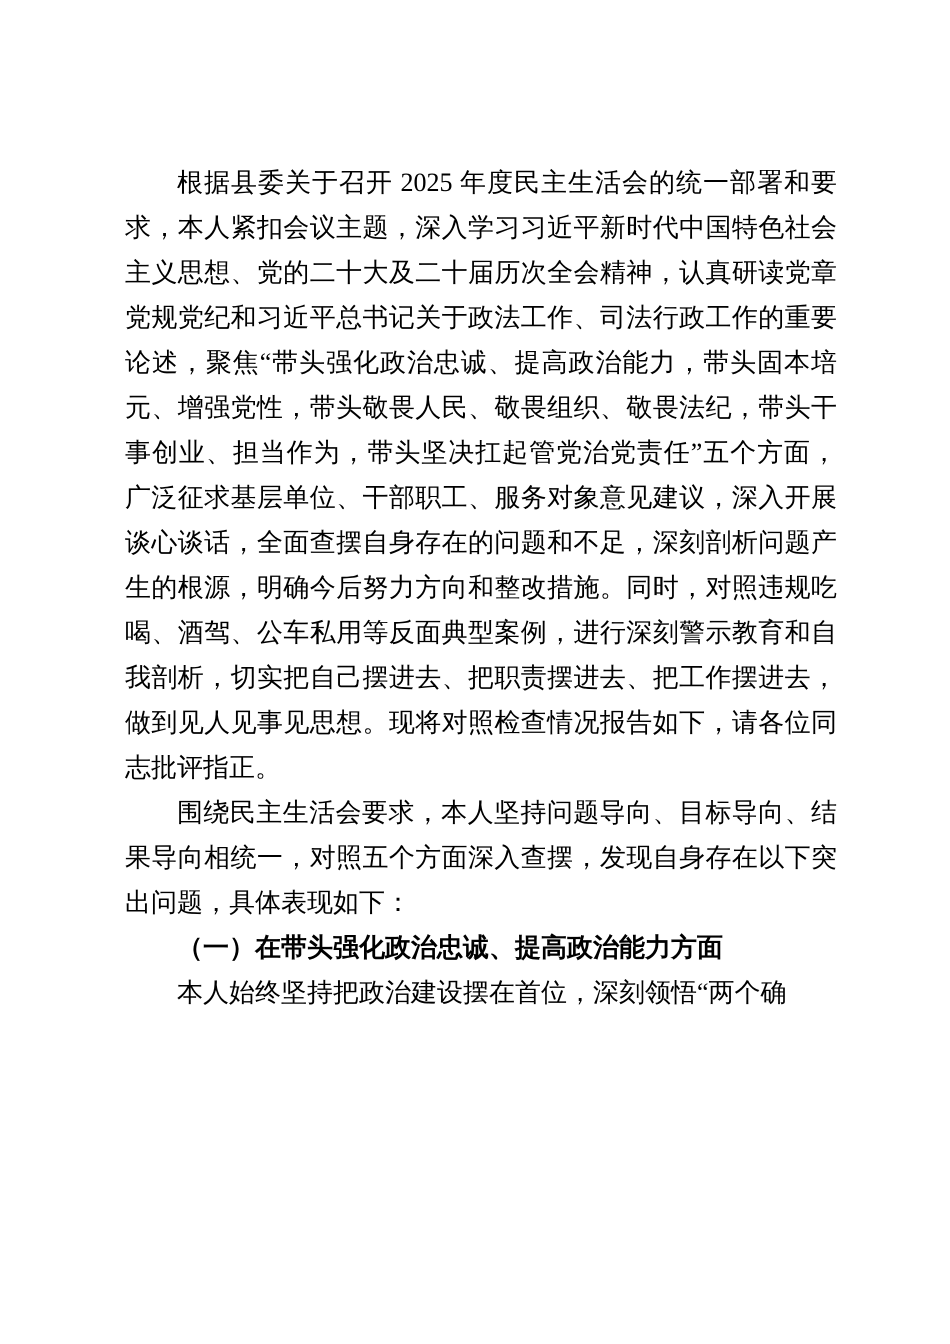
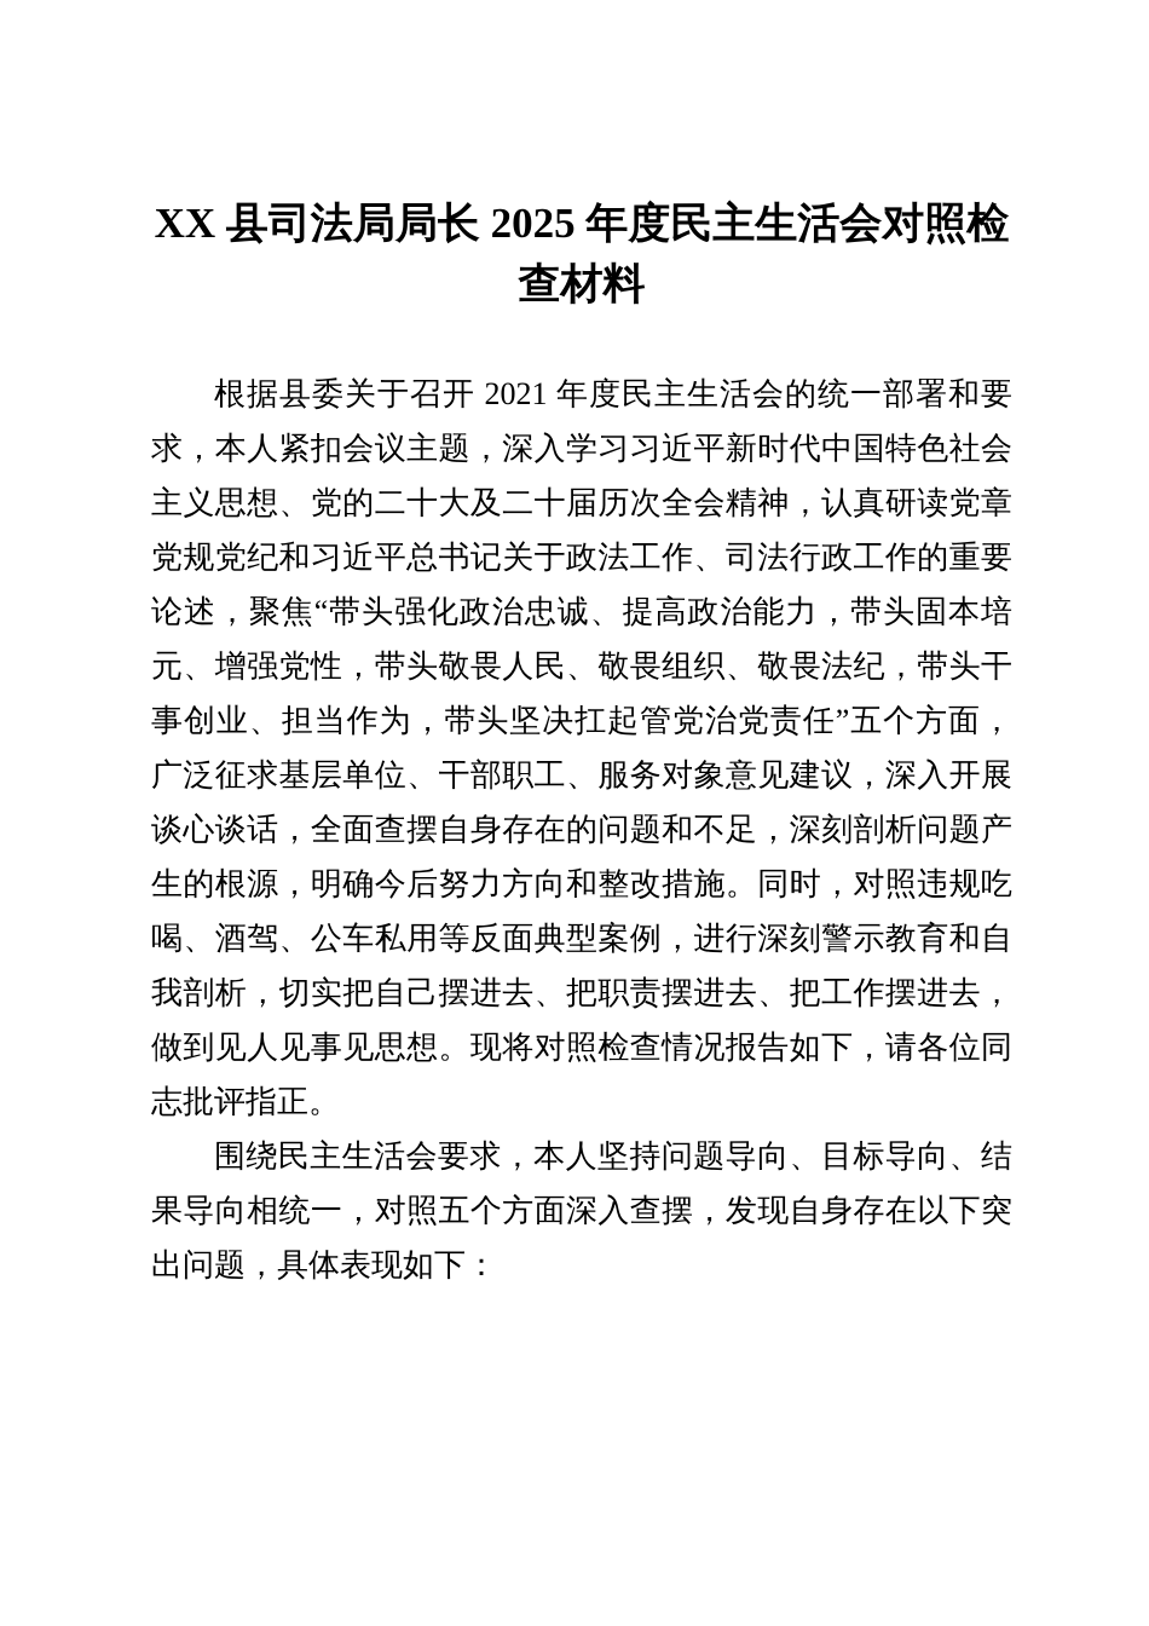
+ XX 县司法局局长 2025 年度民主生活会对照检查材料
- 根据县委关于召开 2025 年度民主生活会的统一部署和要求，本人紧扣会议主题，深入学习习近平新时代中国特色社会主义思想、党的二十大及二十届历次全会精神，认真研读党章党规党纪和习近平总书记关于政法工作、司法行政工作的重要论述，聚焦“带头强化政治忠诚、提高政治能力，带头固本培元、增强党性，带头敬畏人民、敬畏组织、敬畏法纪，带头干事创业、担当作为，带头坚决扛起管党治党责任”五个方面，广泛征求基层单位、干部职工、服务对象意见建议，深入开展谈心谈话，全面查摆自身存在的问题和不足，深刻剖析问题产生的根源，明确今后努力方向和整改措施。同时，对照违规吃喝、酒驾、公车私用等反面典型案例，进行深刻警示教育和自我剖析，切实把自己摆进去、把职责摆进去、把工作摆进去，做到见人见事见思想。现将对照检查情况报告如下，请各位同志批评指正。
+ 根据县委关于召开 2021 年度民主生活会的统一部署和要求，本人紧扣会议主题，深入学习习近平新时代中国特色社会主义思想、党的二十大及二十届历次全会精神，认真研读党章党规党纪和习近平总书记关于政法工作、司法行政工作的重要论述，聚焦“带头强化政治忠诚、提高政治能力，带头固本培元、增强党性，带头敬畏人民、敬畏组织、敬畏法纪，带头干事创业、担当作为，带头坚决扛起管党治党责任”五个方面，广泛征求基层单位、干部职工、服务对象意见建议，深入开展谈心谈话，全面查摆自身存在的问题和不足，深刻剖析问题产生的根源，明确今后努力方向和整改措施。同时，对照违规吃喝、酒驾、公车私用等反面典型案例，进行深刻警示教育和自我剖析，切实把自己摆进去、把职责摆进去、把工作摆进去，做到见人见事见思想。现将对照检查情况报告如下，请各位同志批评指正。
  围绕民主生活会要求，本人坚持问题导向、目标导向、结果导向相统一，对照五个方面深入查摆，发现自身存在以下突出问题，具体表现如下：
- （一）在带头强化政治忠诚、提高政治能力方面
- 本人始终坚持把政治建设摆在首位，深刻领悟“两个确
